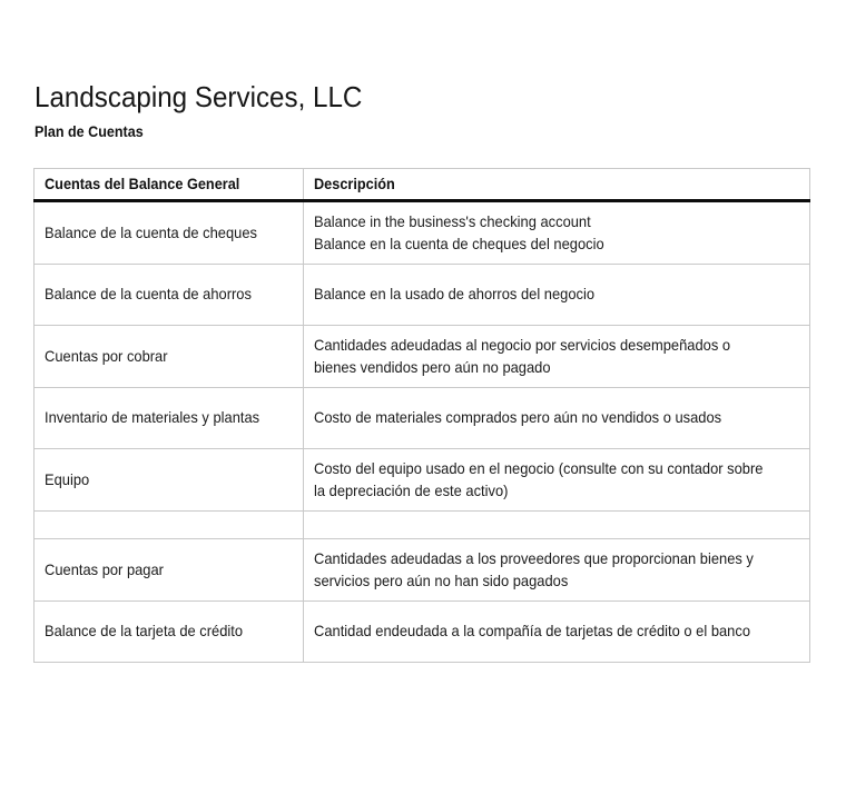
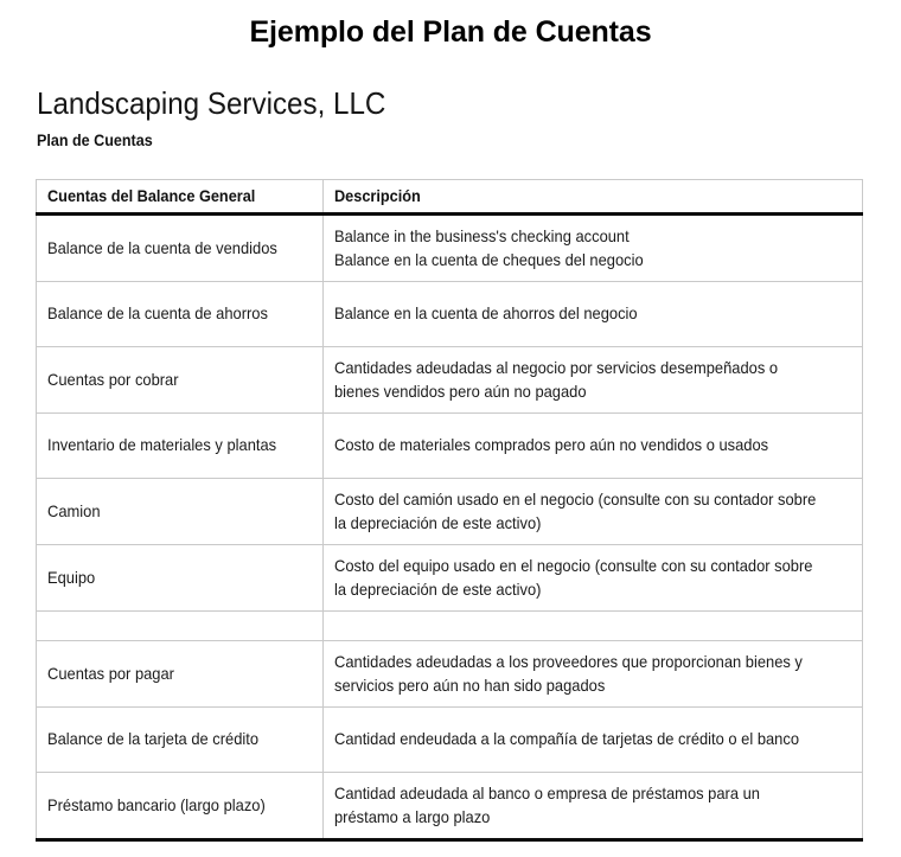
+ Ejemplo del Plan de Cuentas
  Landscaping Services, LLC
  Plan de Cuentas
  Cuentas del Balance General	Descripción
- Balance de la cuenta de cheques	Balance in the business's checking account Balance en la cuenta de cheques del negocio
+ Balance de la cuenta de vendidos	Balance in the business's checking account Balance en la cuenta de cheques del negocio
- Balance de la cuenta de ahorros	Balance en la usado de ahorros del negocio
+ Balance de la cuenta de ahorros	Balance en la cuenta de ahorros del negocio
  Cuentas por cobrar	Cantidades adeudadas al negocio por servicios desempeñados o bienes vendidos pero aún no pagado
  Inventario de materiales y plantas	Costo de materiales comprados pero aún no vendidos o usados
+ Camion	Costo del camión usado en el negocio (consulte con su contador sobre la depreciación de este activo)
  Equipo	Costo del equipo usado en el negocio (consulte con su contador sobre la depreciación de este activo)
  Cuentas por pagar	Cantidades adeudadas a los proveedores que proporcionan bienes y servicios pero aún no han sido pagados
  Balance de la tarjeta de crédito	Cantidad endeudada a la compañía de tarjetas de crédito o el banco
+ Préstamo bancario (largo plazo)	Cantidad adeudada al banco o empresa de préstamos para un préstamo a largo plazo
